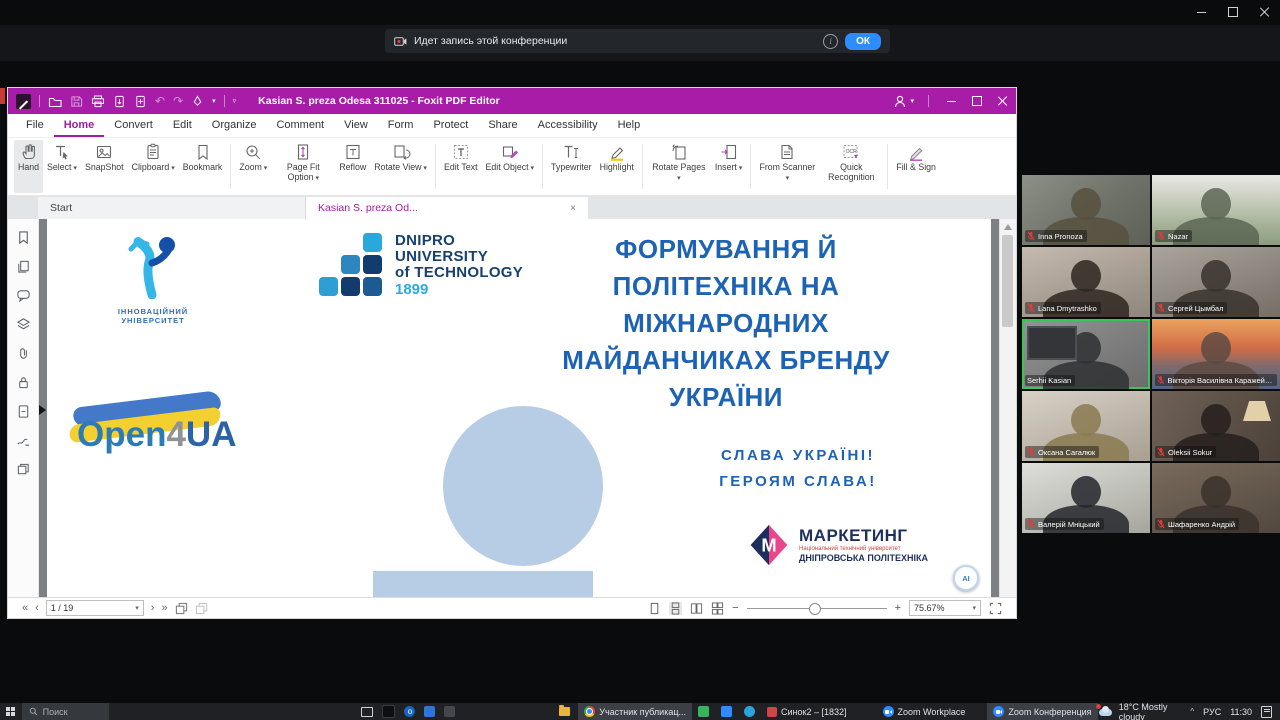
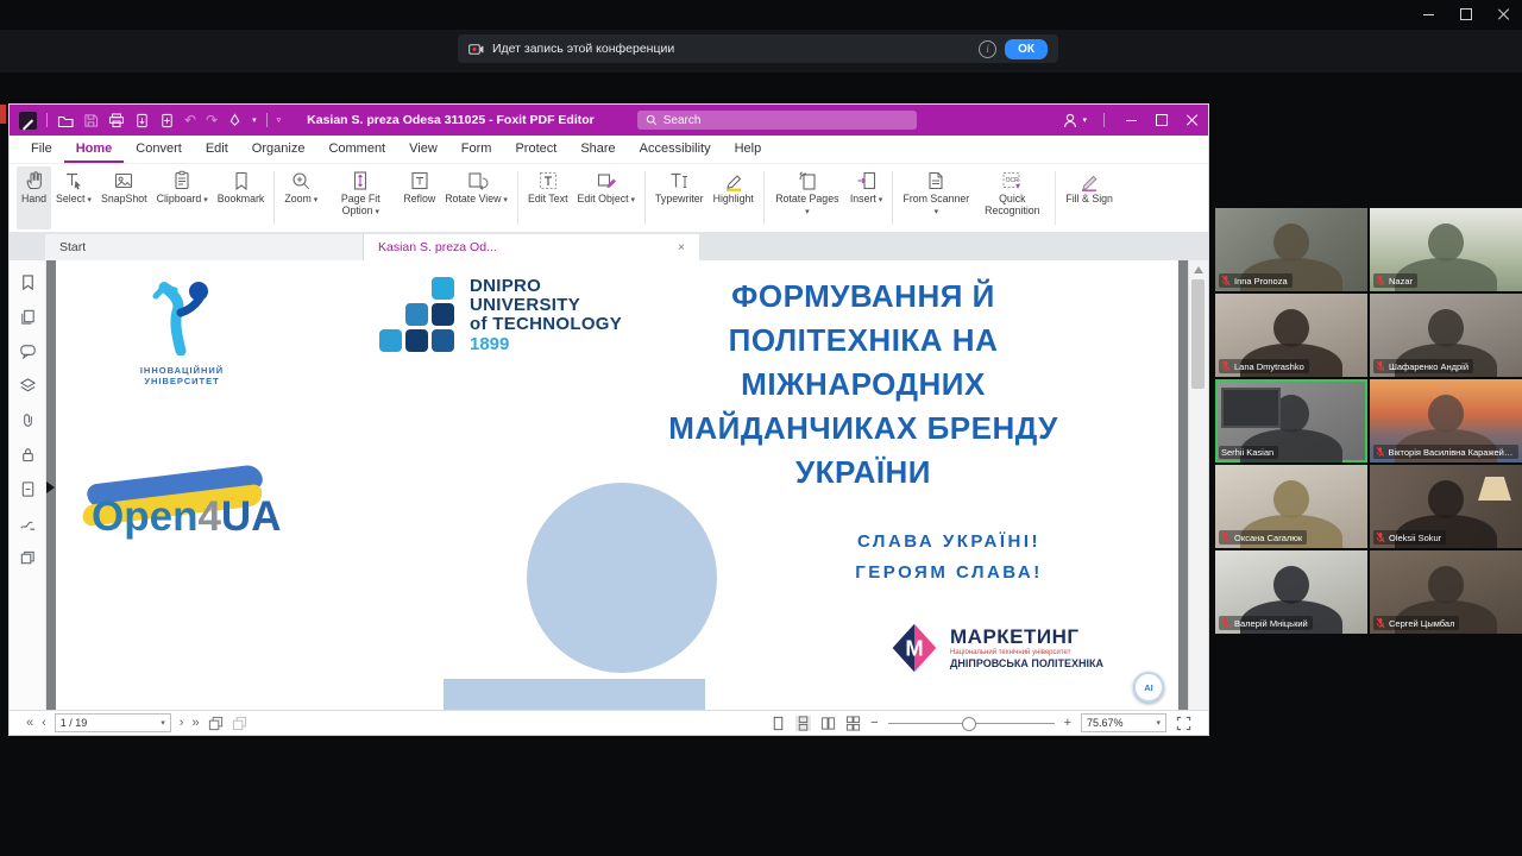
  Идет запись этой конференции
  i
  ОК
  ↶
  ↷
  Kasian S. preza Odesa 311025 - Foxit PDF Editor
+ Search
  File
  Home
  Convert
  Edit
  Organize
  Comment
  View
  Form
  Protect
  Share
  Accessibility
  Help
  Hand
  Select
  SnapShot
  Clipboard
  Bookmark
  Zoom
  Page Fit Option
  Reflow
  Rotate View
  Edit Text
  Edit Object
  Typewriter
  Highlight
  Rotate Pages
  Insert
  From Scanner
  Quick Recognition
  Fill & Sign
  Start
  Kasian S. preza Od...
  ×
  ІННОВАЦІЙНИЙ
  УНІВЕРСИТЕТ
  DNIPRO
  UNIVERSITY
  of TECHNOLOGY
  1899
  ФОРМУВАННЯ Й ПОЛІТЕХНІКА НА МІЖНАРОДНИХ МАЙДАНЧИКАХ БРЕНДУ УКРАЇНИ
  Open4UA
  СЛАВА УКРАЇНІ!
  ГЕРОЯМ СЛАВА!
  M
  МАРКЕТИНГ
  ДНІПРОВСЬКА ПОЛІТЕХНІКА
  AI
  «
  ‹
  1 / 19
  ›
  »
  −
  +
  75.67%
  Inna Pronoza
  Nazar
  Lana Dmytrashko
- Сергей Цымбал
+ Шафаренко Андрій
  Serhii Kasian
  Вікторія Василівна Каражейсь
  Оксана Сагалюк
  Oleksii Sokur
  Валерій Мніцький
- Шафаренко Андрій
+ Сергей Цымбал
- Поиск
- o
- Участник публикац...
- Синок2 – [1832]
- Zoom Workplace
- Zoom Конференция
- 18°C Mostly cloudy
- ^
- РУС
- 11:30
